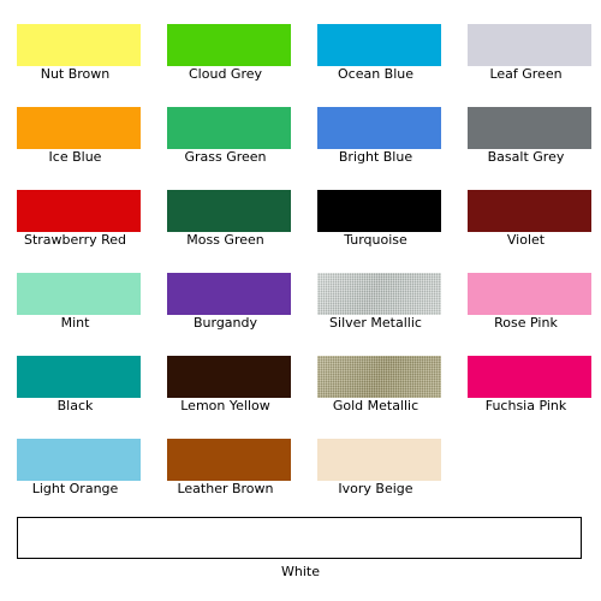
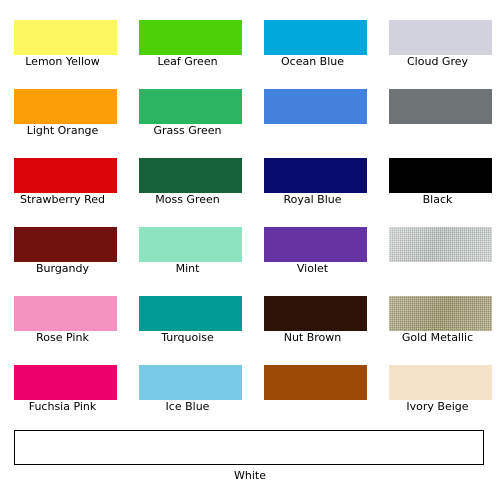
- Nut Brown
+ Lemon Yellow
- Cloud Grey
+ Leaf Green
  Ocean Blue
- Leaf Green
+ Cloud Grey
- Ice Blue
+ Light Orange
  Grass Green
- Bright Blue
- Basalt Grey
  Strawberry Red
  Moss Green
+ Royal Blue
- Turquoise
+ Black
- Violet
+ Burgandy
  Mint
- Burgandy
+ Violet
- Silver Metallic
  Rose Pink
- Black
+ Turquoise
- Lemon Yellow
+ Nut Brown
  Gold Metallic
  Fuchsia Pink
- Light Orange
+ Ice Blue
- Leather Brown
  Ivory Beige
  White
